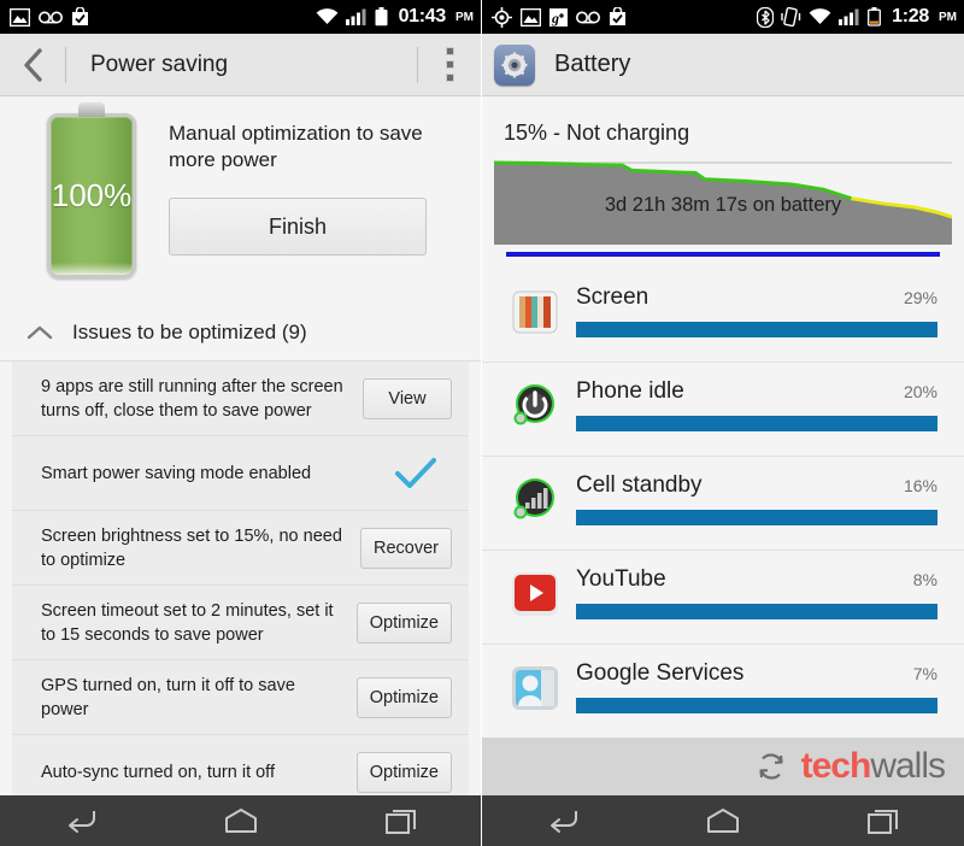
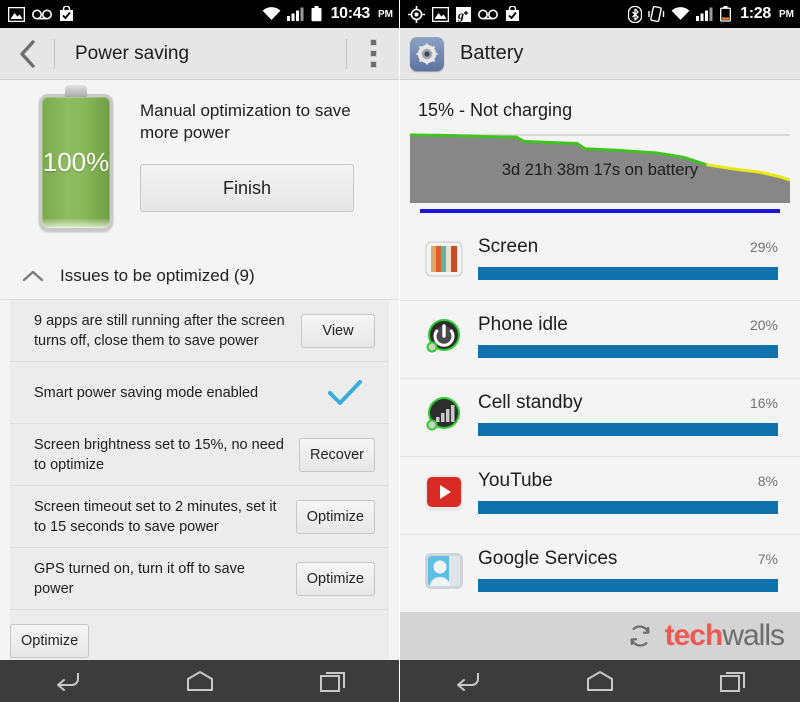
- 01:43
+ 10:43
  PM
  Power saving
  100%
  Manual optimization to save more power
  Finish
  Issues to be optimized (9)
  9 apps are still running after the screen turns off, close them to save power
  View
  Smart power saving mode enabled
  Screen brightness set to 15%, no need to optimize
  Recover
  Screen timeout set to 2 minutes, set it to 15 seconds to save power
  Optimize
  GPS turned on, turn it off to save power
  Optimize
- Auto-sync turned on, turn it off
  Optimize
  g
  1:28
  PM
  Battery
  15% - Not charging
  3d 21h 38m 17s on battery
  Screen
  29%
  Phone idle
  20%
  Cell standby
  16%
  YouTube
  8%
  Google Services
  7%
  techwalls
